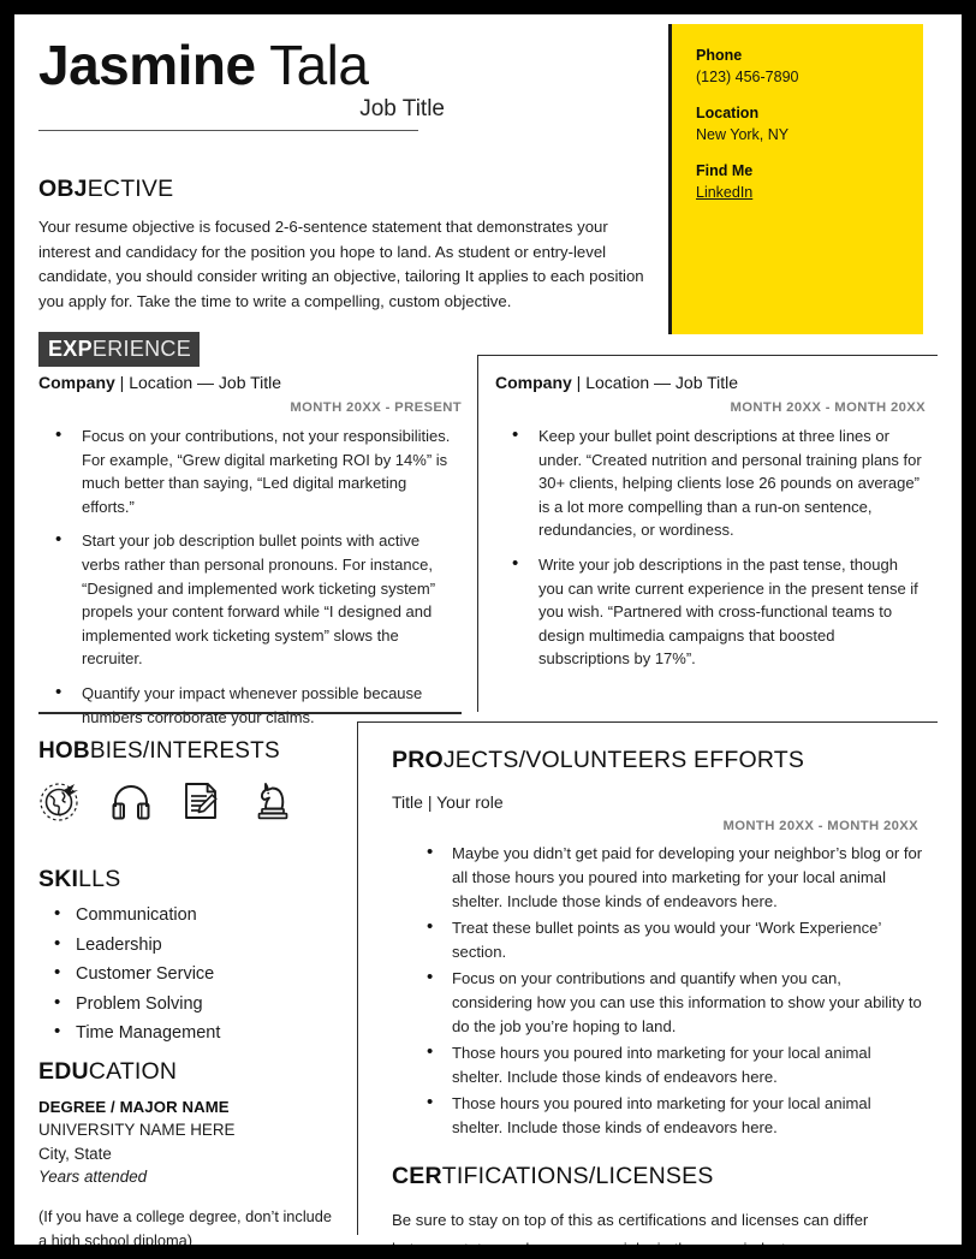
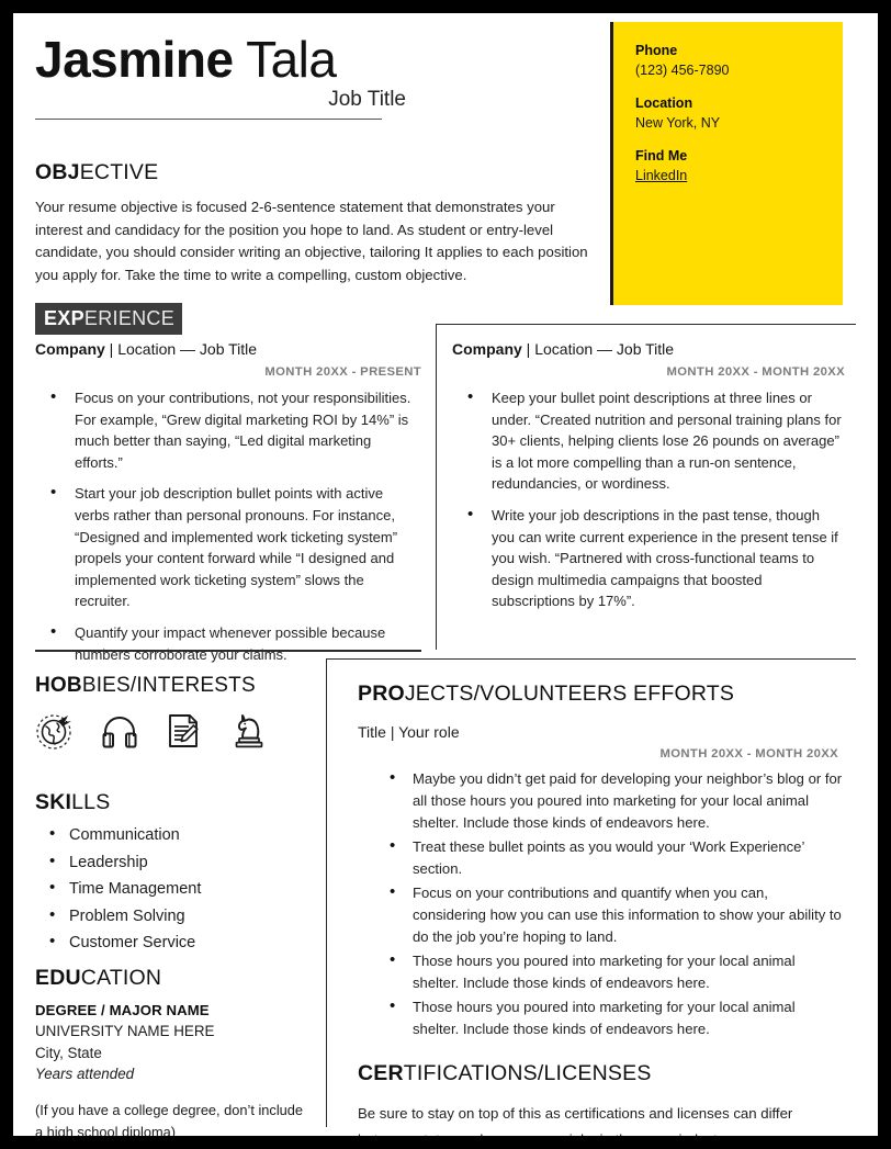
  Jasmine Tala
  Job Title
  Phone
  (123) 456-7890
  Location
  New York, NY
  Find Me
  LinkedIn
  OBJECTIVE
  Your resume objective is focused 2-6-sentence statement that demonstrates your interest and candidacy for the position you hope to land. As student or entry-level candidate, you should consider writing an objective, tailoring It applies to each position you apply for. Take the time to write a compelling, custom objective.
  EXPERIENCE
  Company | Location — Job Title
  MONTH 20XX - PRESENT
  Focus on your contributions, not your responsibilities. For example, “Grew digital marketing ROI by 14%” is much better than saying, “Led digital marketing efforts.”
  Start your job description bullet points with active verbs rather than personal pronouns. For instance, “Designed and implemented work ticketing system” propels your content forward while “I designed and implemented work ticketing system” slows the recruiter.
  Quantify your impact whenever possible because numbers corroborate your claims.
  Company | Location — Job Title
  MONTH 20XX - MONTH 20XX
  Keep your bullet point descriptions at three lines or under. “Created nutrition and personal training plans for 30+ clients, helping clients lose 26 pounds on average” is a lot more compelling than a run-on sentence, redundancies, or wordiness.
  Write your job descriptions in the past tense, though you can write current experience in the present tense if you wish. “Partnered with cross-functional teams to design multimedia campaigns that boosted subscriptions by 17%”.
  HOBBIES/INTERESTS
  SKILLS
  Communication
  Leadership
- Customer Service
+ Time Management
  Problem Solving
- Time Management
+ Customer Service
  EDUCATION
  DEGREE / MAJOR NAME
  UNIVERSITY NAME HERE
  City, State
  Years attended
  (If you have a college degree, don’t include a high school diploma)
  PROJECTS/VOLUNTEERS EFFORTS
  Title | Your role
  MONTH 20XX - MONTH 20XX
  Maybe you didn’t get paid for developing your neighbor’s blog or for all those hours you poured into marketing for your local animal shelter. Include those kinds of endeavors here.
  Treat these bullet points as you would your ‘Work Experience’ section.
  Focus on your contributions and quantify when you can, considering how you can use this information to show your ability to do the job you’re hoping to land.
  Those hours you poured into marketing for your local animal shelter. Include those kinds of endeavors here.
  Those hours you poured into marketing for your local animal shelter. Include those kinds of endeavors here.
  CERTIFICATIONS/LICENSES
